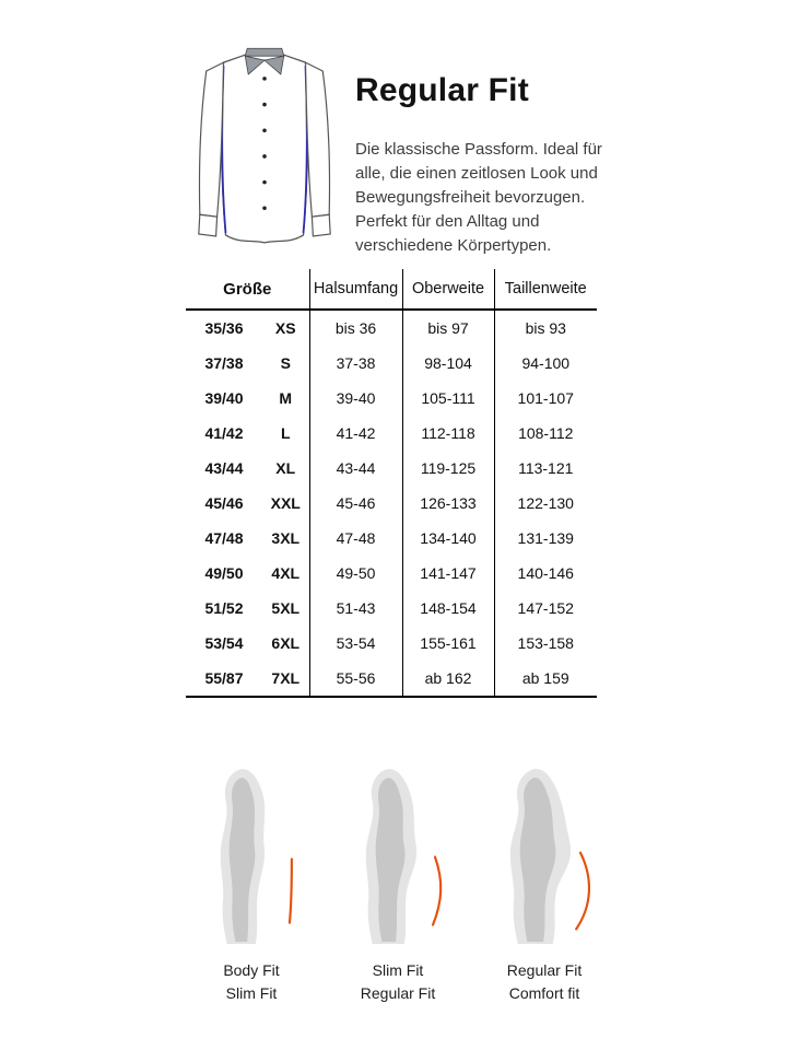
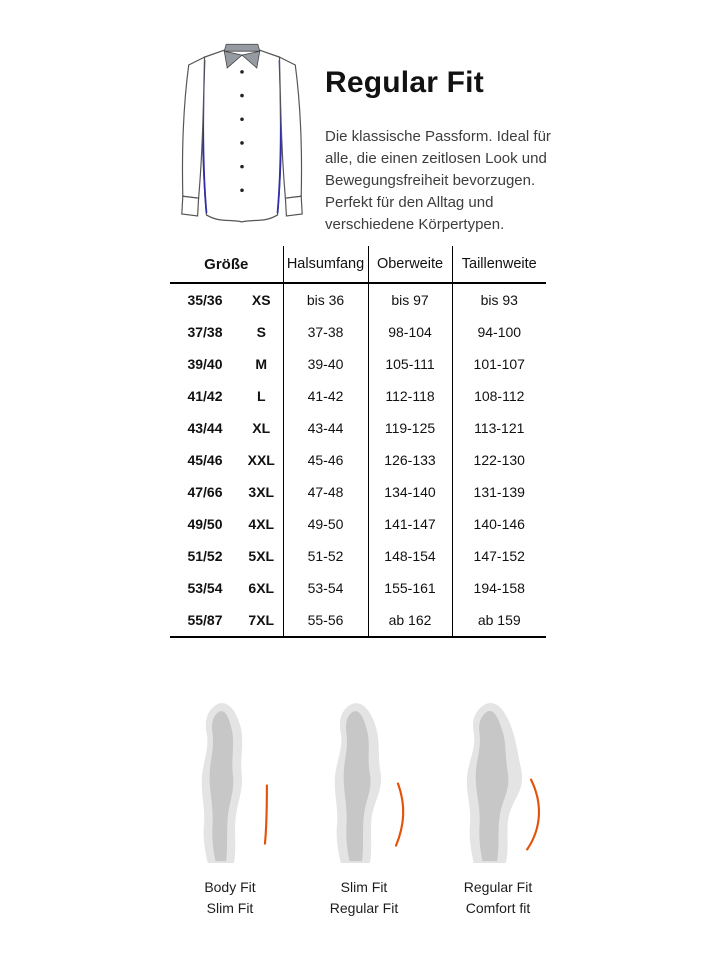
  Regular Fit
  Die klassische Passform. Ideal für
  alle, die einen zeitlosen Look und
  Bewegungsfreiheit bevorzugen.
  Perfekt für den Alltag und
  verschiedene Körpertypen.
  Größe	Halsumfang	Oberweite	Taillenweite
  35/36	XS	bis 36	bis 97	bis 93
  37/38	S	37-38	98-104	94-100
  39/40	M	39-40	105-111	101-107
  41/42	L	41-42	112-118	108-112
  43/44	XL	43-44	119-125	113-121
  45/46	XXL	45-46	126-133	122-130
- 47/48	3XL	47-48	134-140	131-139
+ 47/66	3XL	47-48	134-140	131-139
  49/50	4XL	49-50	141-147	140-146
- 51/52	5XL	51-43	148-154	147-152
+ 51/52	5XL	51-52	148-154	147-152
- 53/54	6XL	53-54	155-161	153-158
+ 53/54	6XL	53-54	155-161	194-158
  55/87	7XL	55-56	ab 162	ab 159
  Body Fit
  Slim Fit
  Slim Fit
  Regular Fit
  Regular Fit
  Comfort fit
